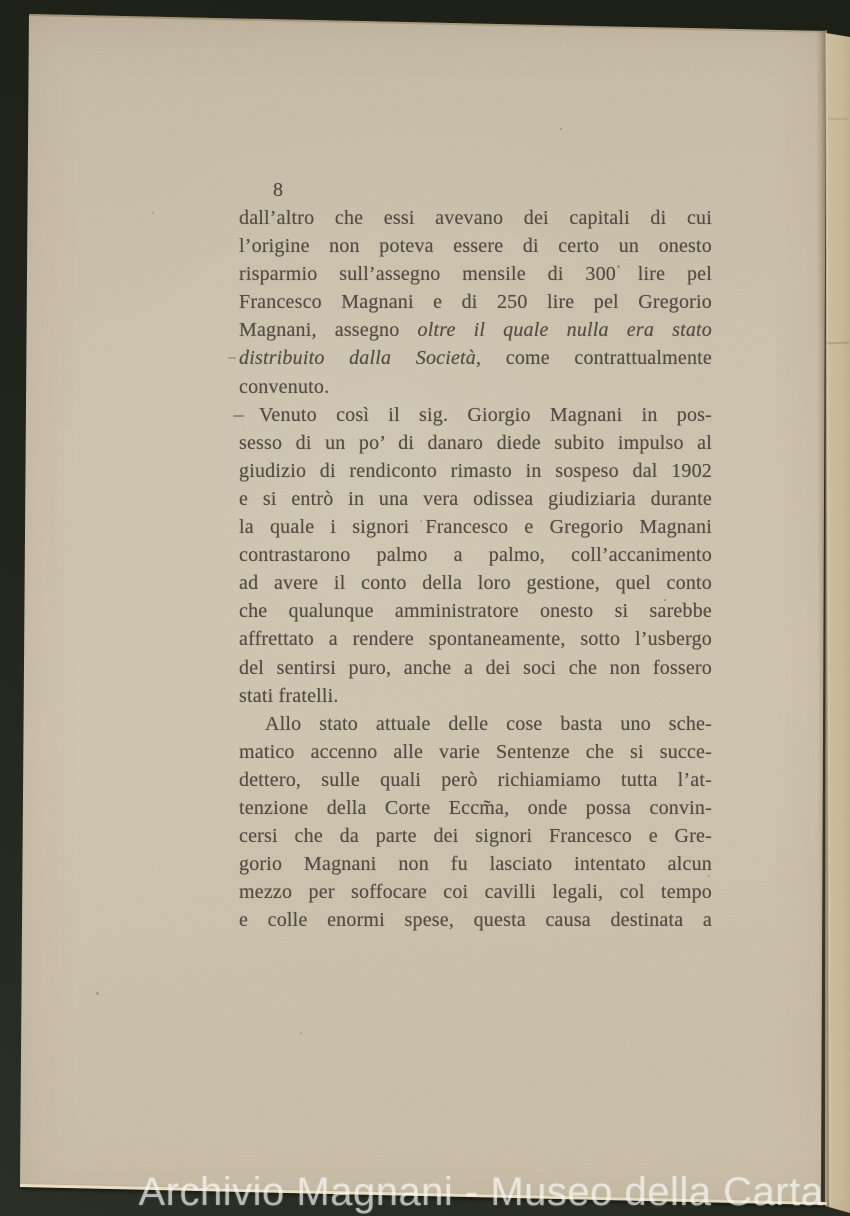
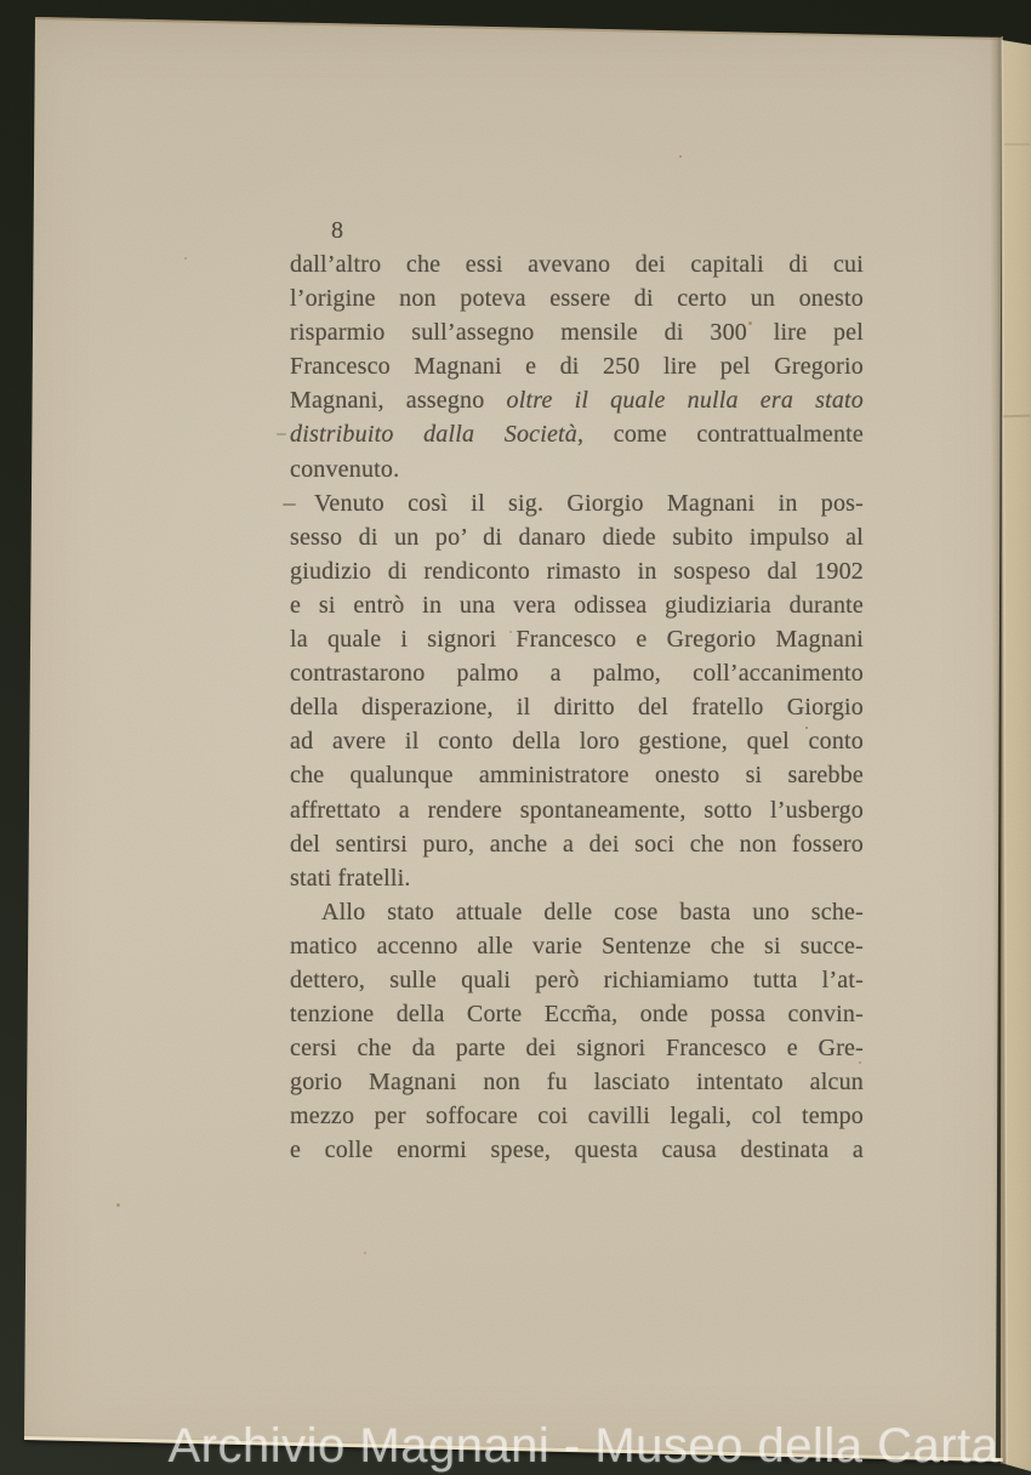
  8
  dall’altro che essi avevano dei capitali di cui
  l’origine non poteva essere di certo un onesto
  risparmio sull’assegno mensile di 300 lire pel
  Francesco Magnani e di 250 lire pel Gregorio
  Magnani, assegno oltre il quale nulla era stato
  distribuito dalla Società, come contrattualmente
  convenuto.
  Venuto così il sig. Giorgio Magnani in pos-
  sesso di un po’ di danaro diede subito impulso al
  giudizio di rendiconto rimasto in sospeso dal 1902
  e si entrò in una vera odissea giudiziaria durante
  la quale i signori Francesco e Gregorio Magnani
  contrastarono palmo a palmo, coll’accanimento
+ della disperazione, il diritto del fratello Giorgio
  ad avere il conto della loro gestione, quel conto
  che qualunque amministratore onesto si sarebbe
  affrettato a rendere spontaneamente, sotto l’usbergo
  del sentirsi puro, anche a dei soci che non fossero
  stati fratelli.
  Allo stato attuale delle cose basta uno sche-
  matico accenno alle varie Sentenze che si succe-
  dettero, sulle quali però richiamiamo tutta l’at-
  tenzione della Corte Eccm̃a, onde possa convin-
  cersi che da parte dei signori Francesco e Gre-
  gorio Magnani non fu lasciato intentato alcun
  mezzo per soffocare coi cavilli legali, col tempo
  e colle enormi spese, questa causa destinata a
  Archivio Magnani - Museo della Carta
